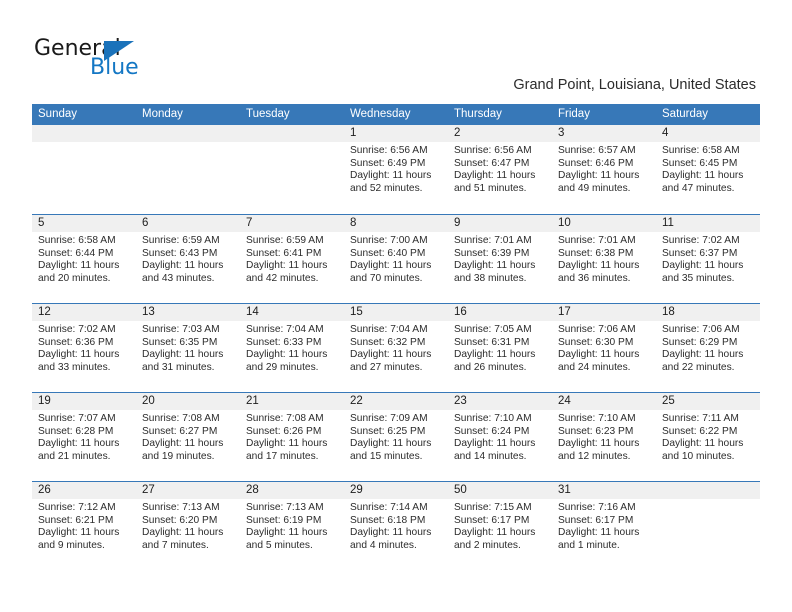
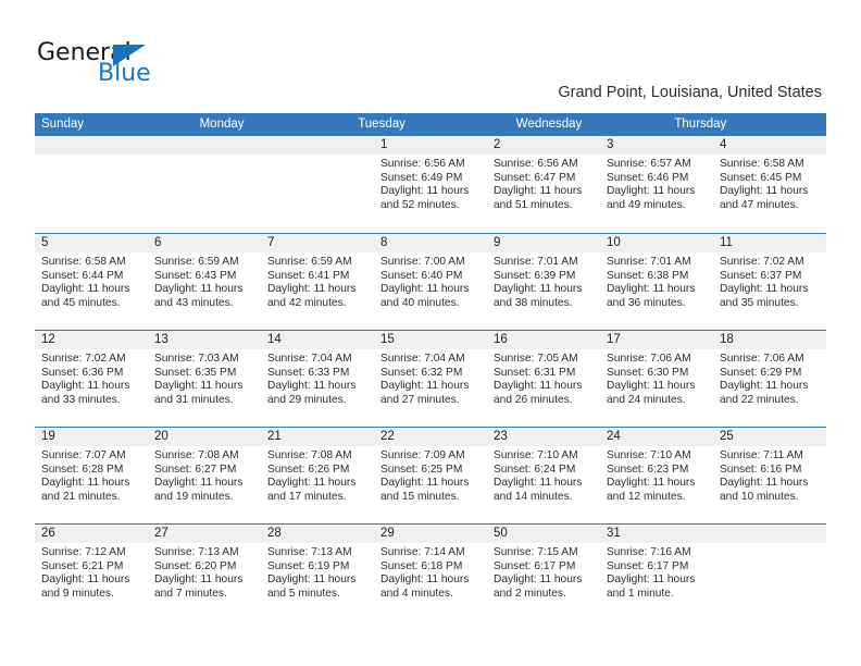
  General
  Blue
  Grand Point, Louisiana, United States
  Sunday
  Monday
  Tuesday
  Wednesday
  Thursday
- Friday
- Saturday
  1
  Sunrise: 6:56 AM
  Sunset: 6:49 PM
  Daylight: 11 hours
  and 52 minutes.
  2
  Sunrise: 6:56 AM
  Sunset: 6:47 PM
  Daylight: 11 hours
  and 51 minutes.
  3
  Sunrise: 6:57 AM
  Sunset: 6:46 PM
  Daylight: 11 hours
  and 49 minutes.
  4
  Sunrise: 6:58 AM
  Sunset: 6:45 PM
  Daylight: 11 hours
  and 47 minutes.
  5
  Sunrise: 6:58 AM
  Sunset: 6:44 PM
  Daylight: 11 hours
- and 20 minutes.
+ and 45 minutes.
  6
  Sunrise: 6:59 AM
  Sunset: 6:43 PM
  Daylight: 11 hours
  and 43 minutes.
  7
  Sunrise: 6:59 AM
  Sunset: 6:41 PM
  Daylight: 11 hours
  and 42 minutes.
  8
  Sunrise: 7:00 AM
  Sunset: 6:40 PM
  Daylight: 11 hours
- and 70 minutes.
+ and 40 minutes.
  9
  Sunrise: 7:01 AM
  Sunset: 6:39 PM
  Daylight: 11 hours
  and 38 minutes.
  10
  Sunrise: 7:01 AM
  Sunset: 6:38 PM
  Daylight: 11 hours
  and 36 minutes.
  11
  Sunrise: 7:02 AM
  Sunset: 6:37 PM
  Daylight: 11 hours
  and 35 minutes.
  12
  Sunrise: 7:02 AM
  Sunset: 6:36 PM
  Daylight: 11 hours
  and 33 minutes.
  13
  Sunrise: 7:03 AM
  Sunset: 6:35 PM
  Daylight: 11 hours
  and 31 minutes.
  14
  Sunrise: 7:04 AM
  Sunset: 6:33 PM
  Daylight: 11 hours
  and 29 minutes.
  15
  Sunrise: 7:04 AM
  Sunset: 6:32 PM
  Daylight: 11 hours
  and 27 minutes.
  16
  Sunrise: 7:05 AM
  Sunset: 6:31 PM
  Daylight: 11 hours
  and 26 minutes.
  17
  Sunrise: 7:06 AM
  Sunset: 6:30 PM
  Daylight: 11 hours
  and 24 minutes.
  18
  Sunrise: 7:06 AM
  Sunset: 6:29 PM
  Daylight: 11 hours
  and 22 minutes.
  19
  Sunrise: 7:07 AM
  Sunset: 6:28 PM
  Daylight: 11 hours
  and 21 minutes.
  20
  Sunrise: 7:08 AM
  Sunset: 6:27 PM
  Daylight: 11 hours
  and 19 minutes.
  21
  Sunrise: 7:08 AM
  Sunset: 6:26 PM
  Daylight: 11 hours
  and 17 minutes.
  22
  Sunrise: 7:09 AM
  Sunset: 6:25 PM
  Daylight: 11 hours
  and 15 minutes.
  23
  Sunrise: 7:10 AM
  Sunset: 6:24 PM
  Daylight: 11 hours
  and 14 minutes.
  24
  Sunrise: 7:10 AM
  Sunset: 6:23 PM
  Daylight: 11 hours
  and 12 minutes.
  25
  Sunrise: 7:11 AM
- Sunset: 6:22 PM
+ Sunset: 6:16 PM
  Daylight: 11 hours
  and 10 minutes.
  26
  Sunrise: 7:12 AM
  Sunset: 6:21 PM
  Daylight: 11 hours
  and 9 minutes.
  27
  Sunrise: 7:13 AM
  Sunset: 6:20 PM
  Daylight: 11 hours
  and 7 minutes.
  28
  Sunrise: 7:13 AM
  Sunset: 6:19 PM
  Daylight: 11 hours
  and 5 minutes.
  29
  Sunrise: 7:14 AM
  Sunset: 6:18 PM
  Daylight: 11 hours
  and 4 minutes.
  50
  Sunrise: 7:15 AM
  Sunset: 6:17 PM
  Daylight: 11 hours
  and 2 minutes.
  31
  Sunrise: 7:16 AM
  Sunset: 6:17 PM
  Daylight: 11 hours
  and 1 minute.
